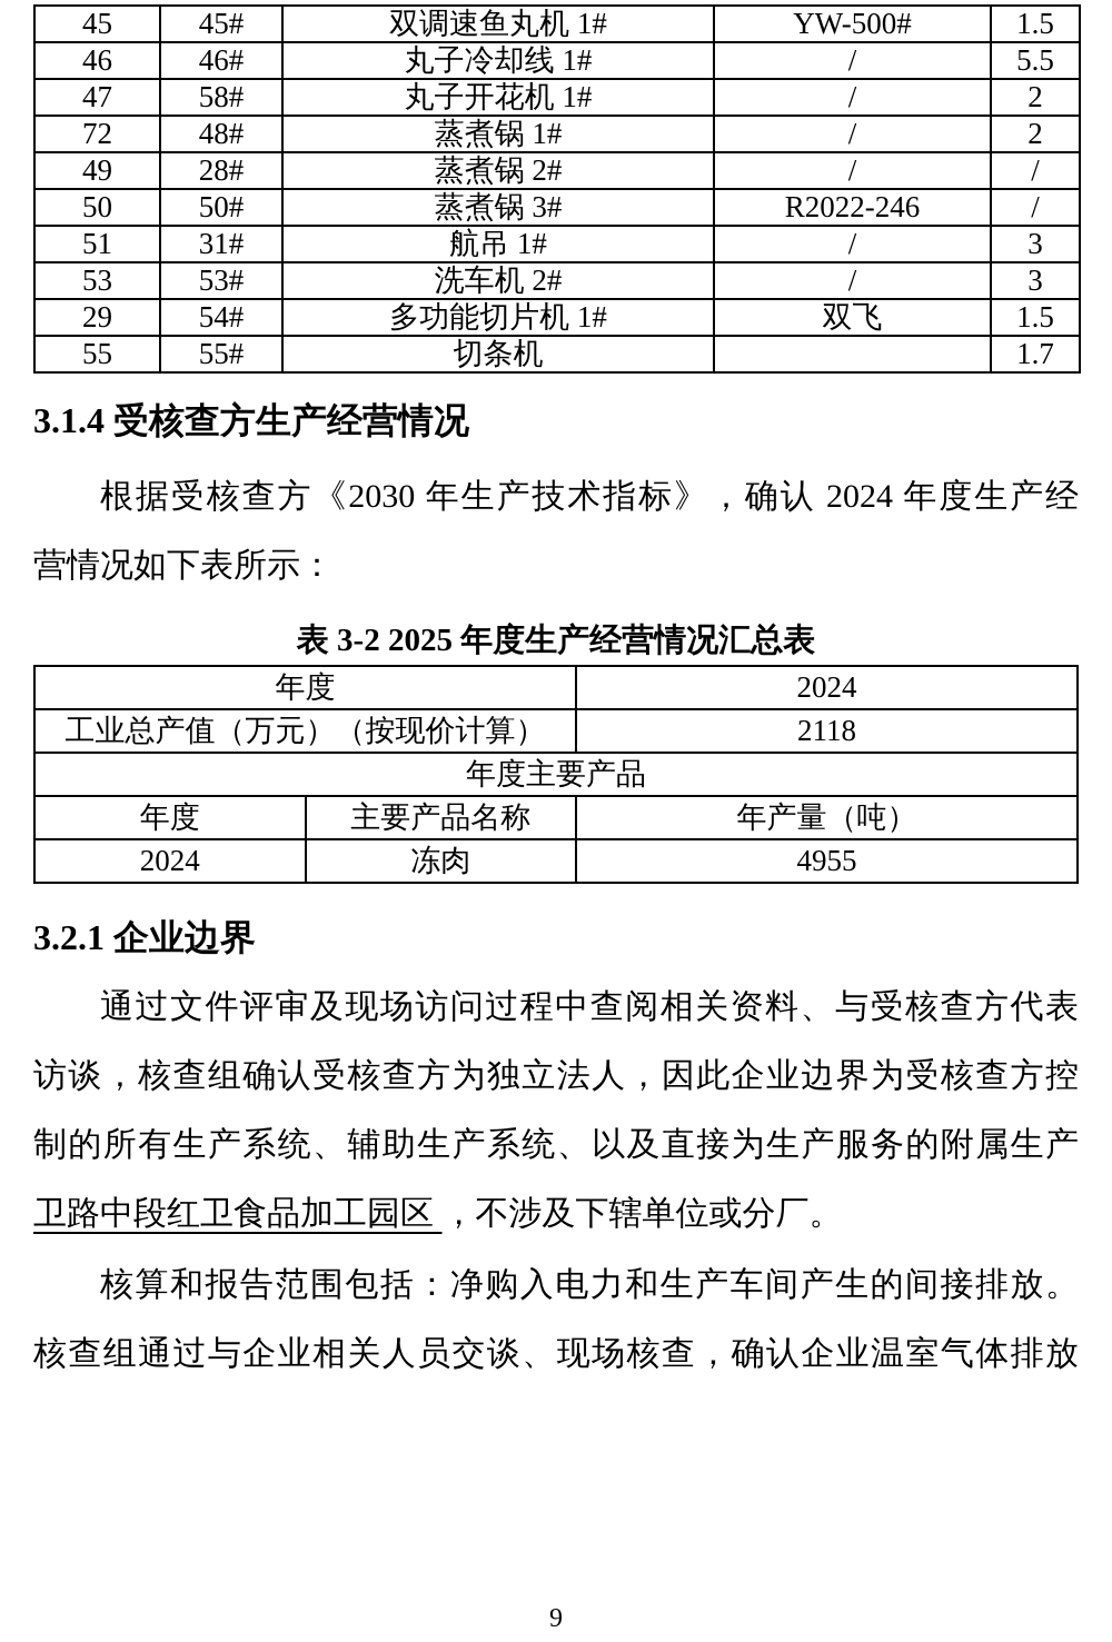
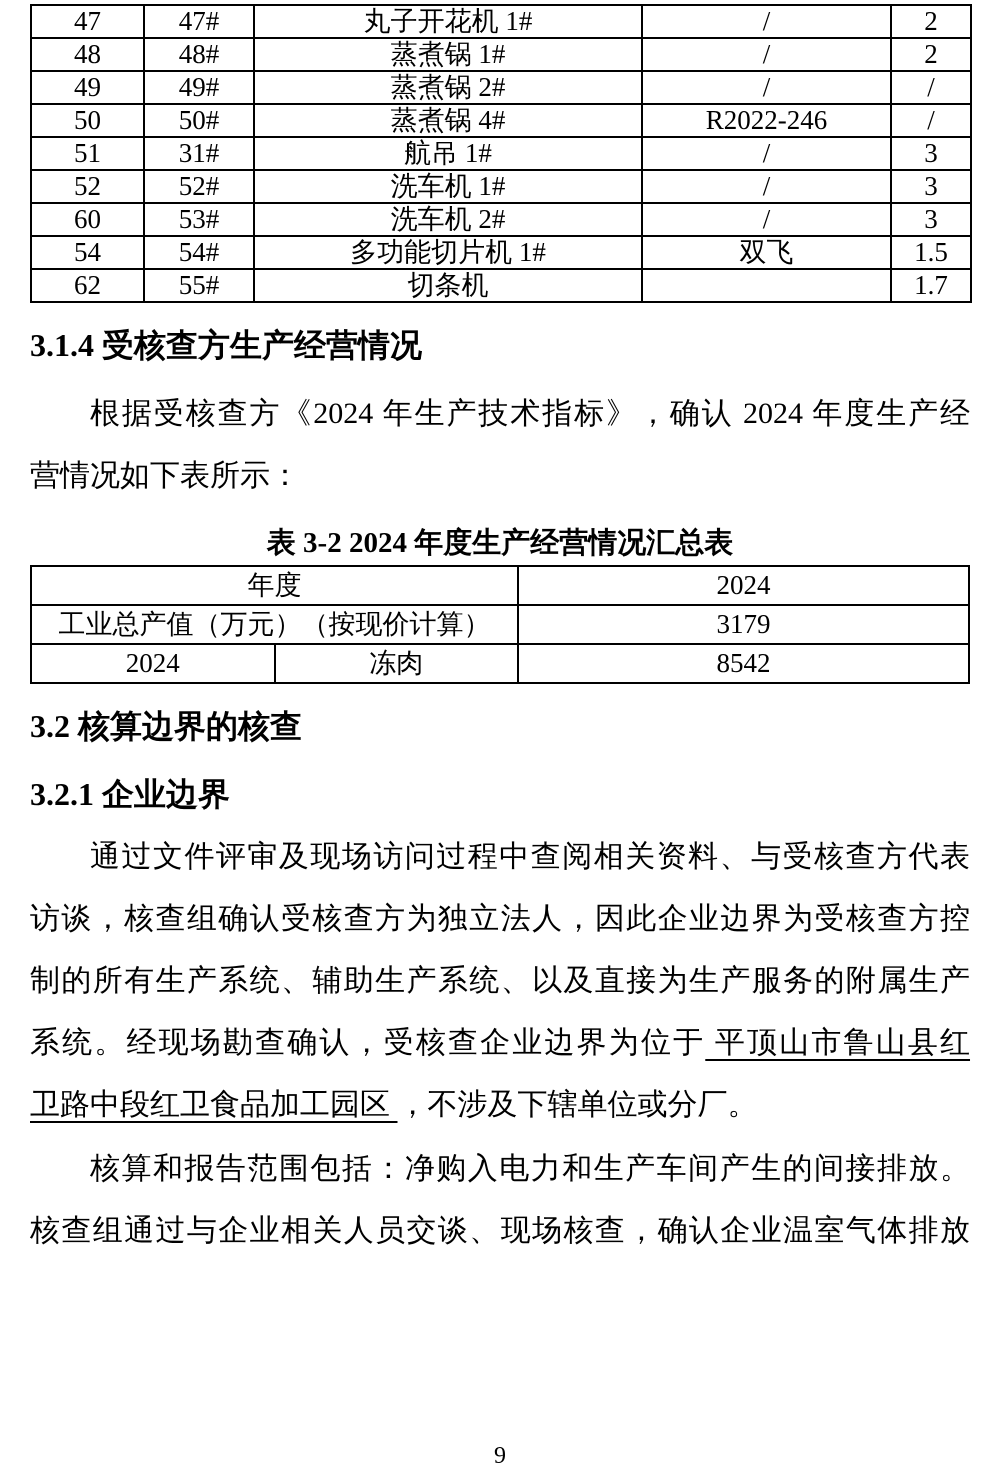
- 45	45#	双调速鱼丸机 1#	YW-500#	1.5
- 46	46#	丸子冷却线 1#	/	5.5
- 47	58#	丸子开花机 1#	/	2
+ 47	47#	丸子开花机 1#	/	2
- 72	48#	蒸煮锅 1#	/	2
+ 48	48#	蒸煮锅 1#	/	2
- 49	28#	蒸煮锅 2#	/	/
+ 49	49#	蒸煮锅 2#	/	/
- 50	50#	蒸煮锅 3#	R2022-246	/
+ 50	50#	蒸煮锅 4#	R2022-246	/
  51	31#	航吊 1#	/	3
+ 52	52#	洗车机 1#	/	3
- 53	53#	洗车机 2#	/	3
+ 60	53#	洗车机 2#	/	3
- 29	54#	多功能切片机 1#	双飞	1.5
+ 54	54#	多功能切片机 1#	双飞	1.5
- 55	55#	切条机		1.7
+ 62	55#	切条机		1.7
  3.1.4 受核查方生产经营情况
- 根据受核查方《2030 年生产技术指标》，确认 2024 年度生产经
+ 根据受核查方《2024 年生产技术指标》，确认 2024 年度生产经
  营情况如下表所示：
- 表 3-2 2025 年度生产经营情况汇总表
+ 表 3-2 2024 年度生产经营情况汇总表
  年度	2024
- 工业总产值（万元）（按现价计算）	2118
+ 工业总产值（万元）（按现价计算）	3179
- 年度主要产品
- 年度	主要产品名称	年产量（吨）
- 2024	冻肉	4955
+ 2024	冻肉	8542
+ 3.2 核算边界的核查
  3.2.1 企业边界
  通过文件评审及现场访问过程中查阅相关资料、与受核查方代表
  访谈，核查组确认受核查方为独立法人，因此企业边界为受核查方控
  制的所有生产系统、辅助生产系统、以及直接为生产服务的附属生产
+ 系统。经现场勘查确认，受核查企业边界为位于 平顶山市鲁山县红
  卫路中段红卫食品加工园区 ，不涉及下辖单位或分厂。
  核算和报告范围包括：净购入电力和生产车间产生的间接排放。
  核查组通过与企业相关人员交谈、现场核查，确认企业温室气体排放
  9
